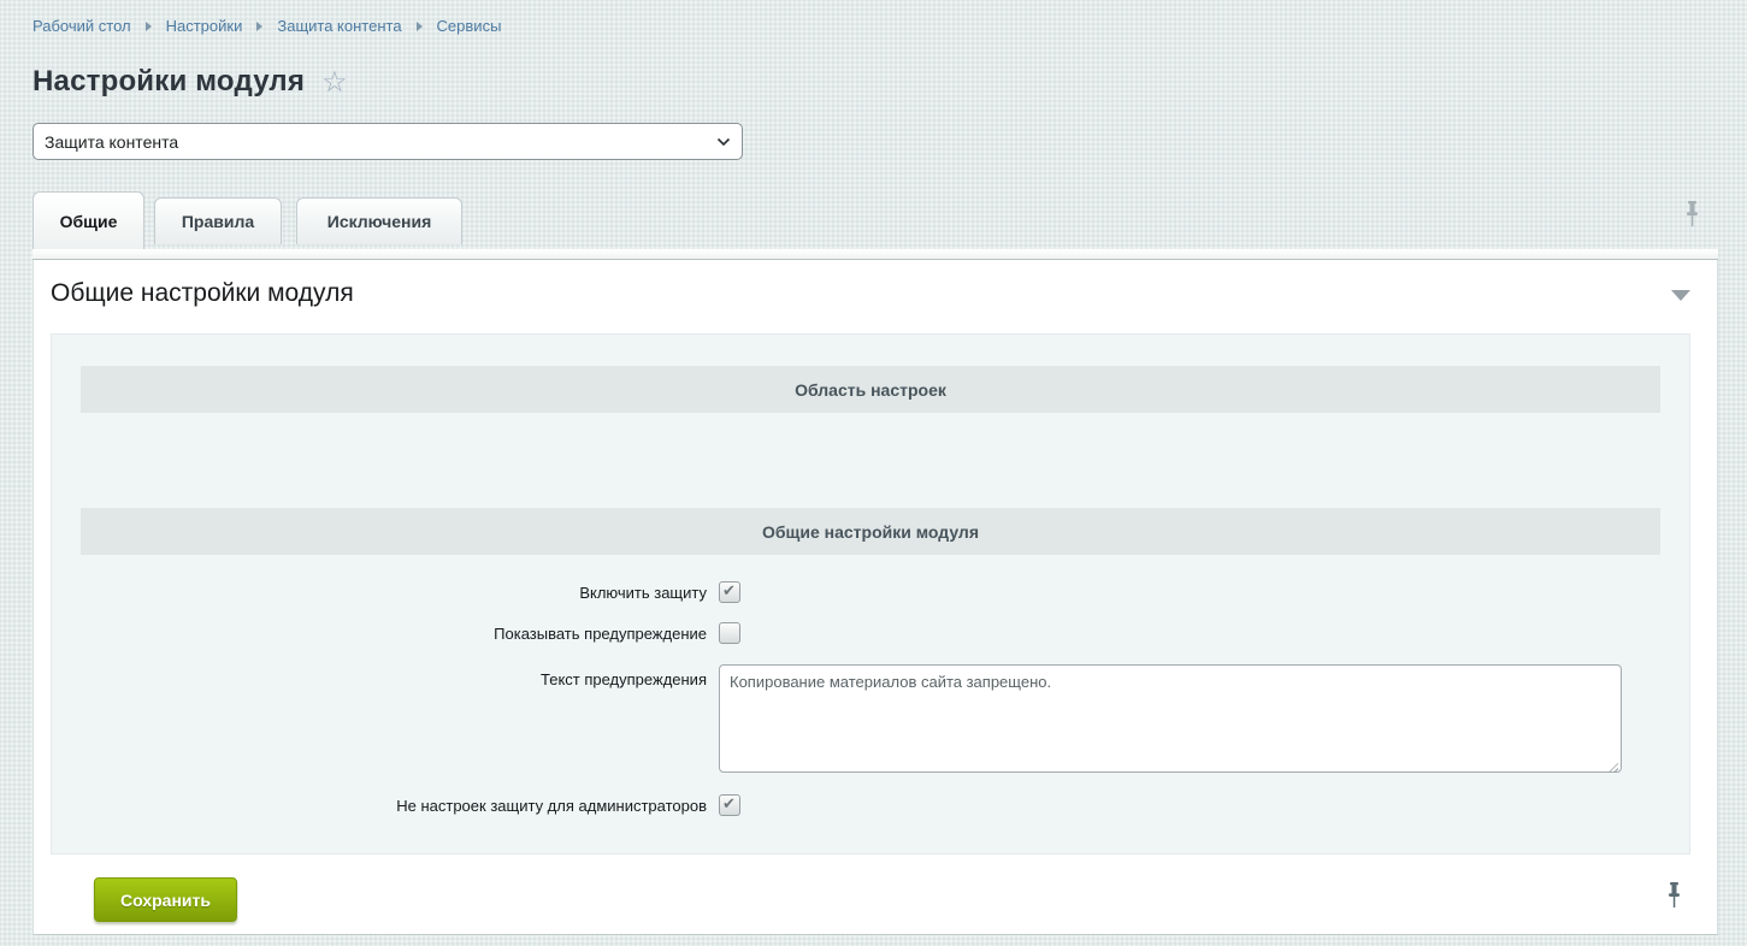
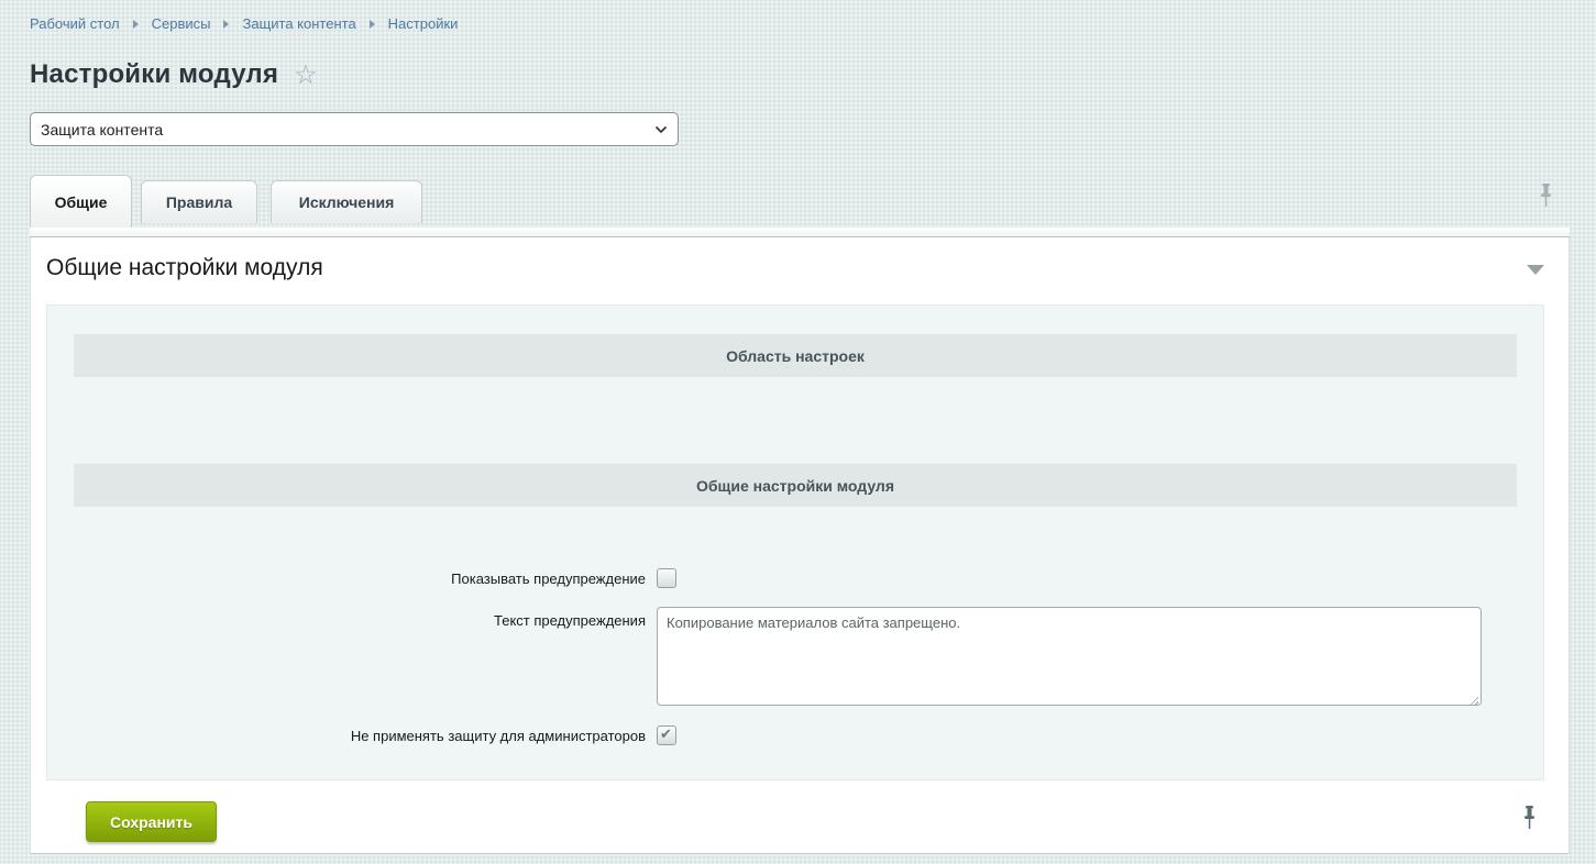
  Рабочий стол
- Настройки
+ Сервисы
  Защита контента
- Сервисы
+ Настройки
  Настройки модуля
  ☆
  Защита контента
  Общие
  Правила
  Исключения
  Общие настройки модуля
  Область настроек
  Общие настройки модуля
- Включить защиту
  Показывать предупреждение
  Текст предупреждения
  Копирование материалов сайта запрещено.
- Не настроек защиту для администраторов
+ Не применять защиту для администраторов
  Сохранить
